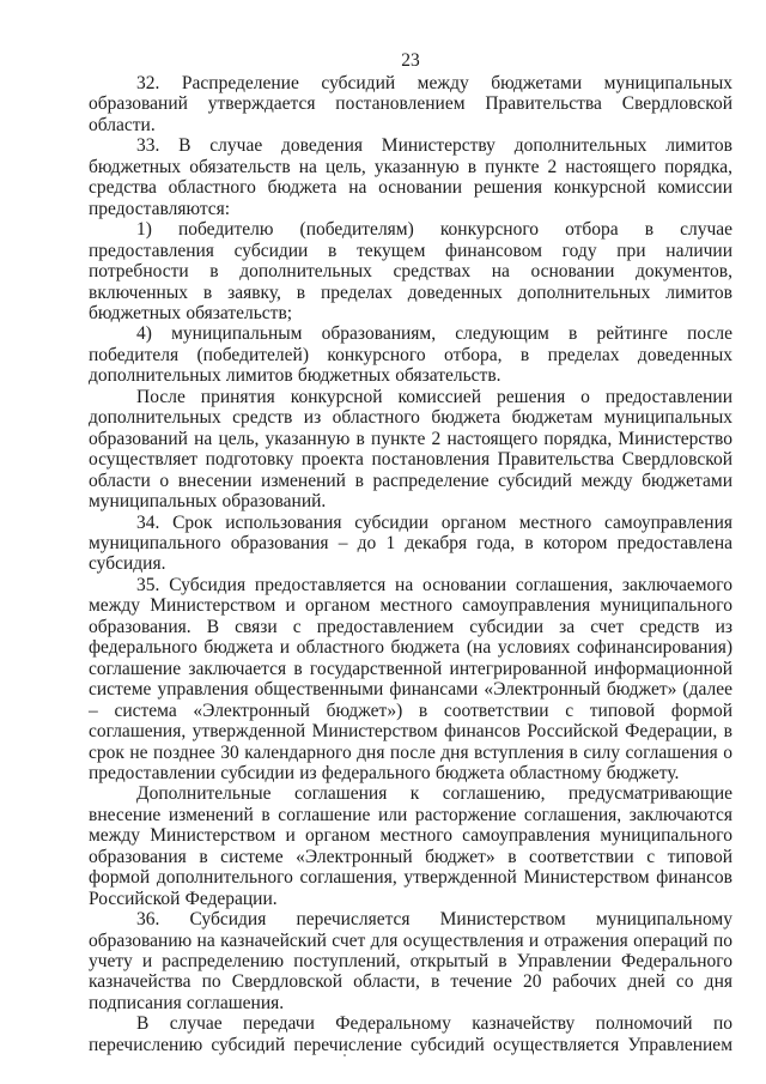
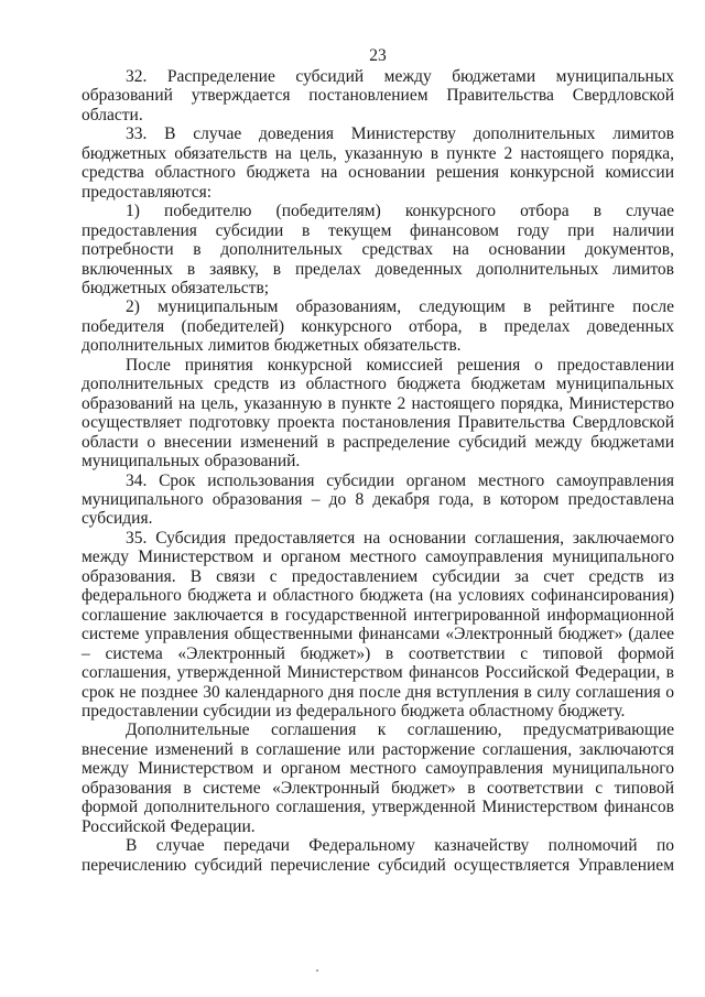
  23
  32. Распределение субсидий между бюджетами муниципальных образований утверждается постановлением Правительства Свердловской области.
  33. В случае доведения Министерству дополнительных лимитов бюджетных обязательств на цель, указанную в пункте 2 настоящего порядка, средства областного бюджета на основании решения конкурсной комиссии предоставляются:
  1) победителю (победителям) конкурсного отбора в случае предоставления субсидии в текущем финансовом году при наличии потребности в дополнительных средствах на основании документов, включенных в заявку, в пределах доведенных дополнительных лимитов бюджетных обязательств;
- 4) муниципальным образованиям, следующим в рейтинге после победителя (победителей) конкурсного отбора, в пределах доведенных дополнительных лимитов бюджетных обязательств.
+ 2) муниципальным образованиям, следующим в рейтинге после победителя (победителей) конкурсного отбора, в пределах доведенных дополнительных лимитов бюджетных обязательств.
  После принятия конкурсной комиссией решения о предоставлении дополнительных средств из областного бюджета бюджетам муниципальных образований на цель, указанную в пункте 2 настоящего порядка, Министерство осуществляет подготовку проекта постановления Правительства Свердловской области о внесении изменений в распределение субсидий между бюджетами муниципальных образований.
- 34. Срок использования субсидии органом местного самоуправления муниципального образования – до 1 декабря года, в котором предоставлена субсидия.
+ 34. Срок использования субсидии органом местного самоуправления муниципального образования – до 8 декабря года, в котором предоставлена субсидия.
  35. Субсидия предоставляется на основании соглашения, заключаемого между Министерством и органом местного самоуправления муниципального образования. В связи с предоставлением субсидии за счет средств из федерального бюджета и областного бюджета (на условиях софинансирования) соглашение заключается в государственной интегрированной информационной системе управления общественными финансами «Электронный бюджет» (далее – система «Электронный бюджет») в соответствии с типовой формой соглашения, утвержденной Министерством финансов Российской Федерации, в срок не позднее 30 календарного дня после дня вступления в силу соглашения о предоставлении субсидии из федерального бюджета областному бюджету.
  Дополнительные соглашения к соглашению, предусматривающие внесение изменений в соглашение или расторжение соглашения, заключаются между Министерством и органом местного самоуправления муниципального образования в системе «Электронный бюджет» в соответствии с типовой формой дополнительного соглашения, утвержденной Министерством финансов Российской Федерации.
- 36. Субсидия перечисляется Министерством муниципальному образованию на казначейский счет для осуществления и отражения операций по учету и распределению поступлений, открытый в Управлении Федерального казначейства по Свердловской области, в течение 20 рабочих дней со дня подписания соглашения.
  В случае передачи Федеральному казначейству полномочий по перечислению субсидий перечисление субсидий осуществляется Управлением
